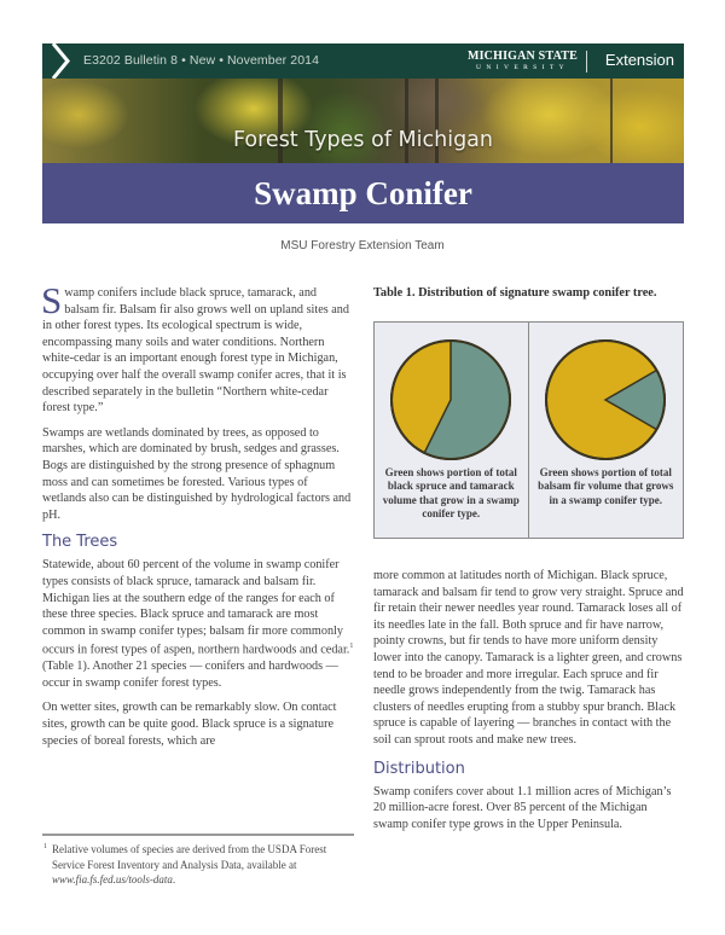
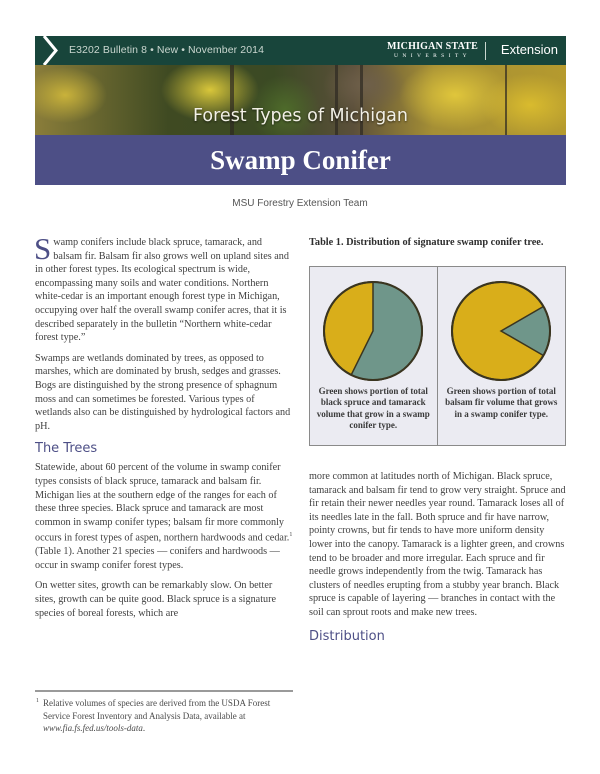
  E3202 Bulletin 8 • New • November 2014
  MICHIGAN STATE
  Extension
  Forest Types of Michigan
  Swamp Conifer
  MSU Forestry Extension Team
  S
  wamp conifers include black spruce, tamarack, and balsam fir. Balsam fir also grows well on upland sites and in other forest types. Its ecological spectrum is wide, encompassing many soils and water conditions. Northern white-cedar is an important enough forest type in Michigan, occupying over half the overall swamp conifer acres, that it is described separately in the bulletin “Northern white-cedar forest type.”
  Swamps are wetlands dominated by trees, as opposed to marshes, which are dominated by brush, sedges and grasses. Bogs are distinguished by the strong presence of sphagnum moss and can sometimes be forested. Various types of wetlands also can be distinguished by hydrological factors and pH.
  The Trees
  Statewide, about 60 percent of the volume in swamp conifer types consists of black spruce, tamarack and balsam fir. Michigan lies at the southern edge of the ranges for each of these three species. Black spruce and tamarack are most common in swamp conifer types; balsam fir more commonly occurs in forest types of aspen, northern hardwoods and cedar. (Table 1). Another 21 species — conifers and hardwoods — occur in swamp conifer forest types.
- On wetter sites, growth can be remarkably slow. On contact sites, growth can be quite good. Black spruce is a signature species of boreal forests, which are
+ On wetter sites, growth can be remarkably slow. On better sites, growth can be quite good. Black spruce is a signature species of boreal forests, which are
  Relative volumes of species are derived from the USDA Forest Service Forest Inventory and Analysis Data, available at www.fia.fs.fed.us/tools-data.
  Table 1. Distribution of signature swamp conifer tree.
  Green shows portion of total black spruce and tamarack volume that grow in a swamp conifer type.
  Green shows portion of total balsam fir volume that grows in a swamp conifer type.
- more common at latitudes north of Michigan. Black spruce, tamarack and balsam fir tend to grow very straight. Spruce and fir retain their newer needles year round. Tamarack loses all of its needles late in the fall. Both spruce and fir have narrow, pointy crowns, but fir tends to have more uniform density lower into the canopy. Tamarack is a lighter green, and crowns tend to be broader and more irregular. Each spruce and fir needle grows independently from the twig. Tamarack has clusters of needles erupting from a stubby spur branch. Black spruce is capable of layering — branches in contact with the soil can sprout roots and make new trees.
+ more common at latitudes north of Michigan. Black spruce, tamarack and balsam fir tend to grow very straight. Spruce and fir retain their newer needles year round. Tamarack loses all of its needles late in the fall. Both spruce and fir have narrow, pointy crowns, but fir tends to have more uniform density lower into the canopy. Tamarack is a lighter green, and crowns tend to be broader and more irregular. Each spruce and fir needle grows independently from the twig. Tamarack has clusters of needles erupting from a stubby year branch. Black spruce is capable of layering — branches in contact with the soil can sprout roots and make new trees.
  Distribution
- Swamp conifers cover about 1.1 million acres of Michigan’s 20 million-acre forest. Over 85 percent of the Michigan swamp conifer type grows in the Upper Peninsula.
